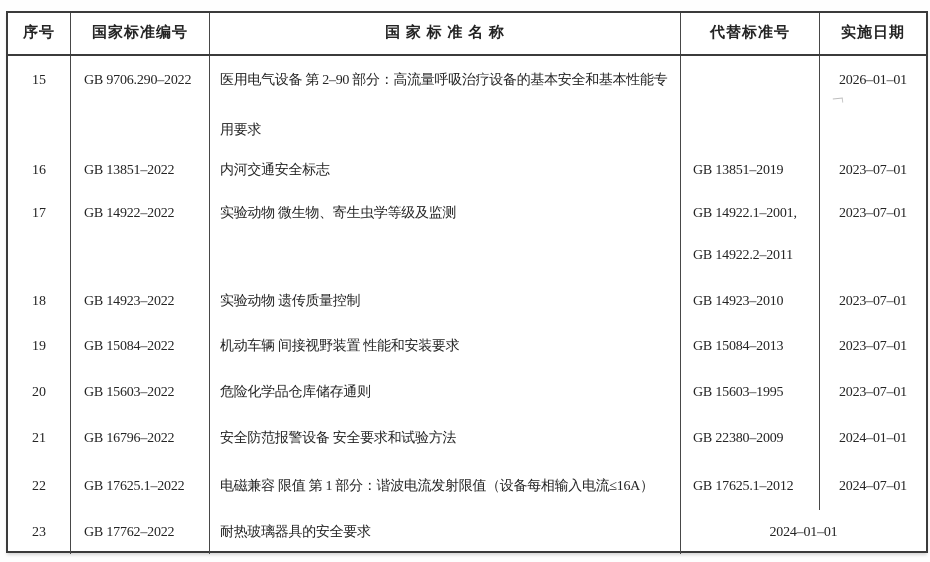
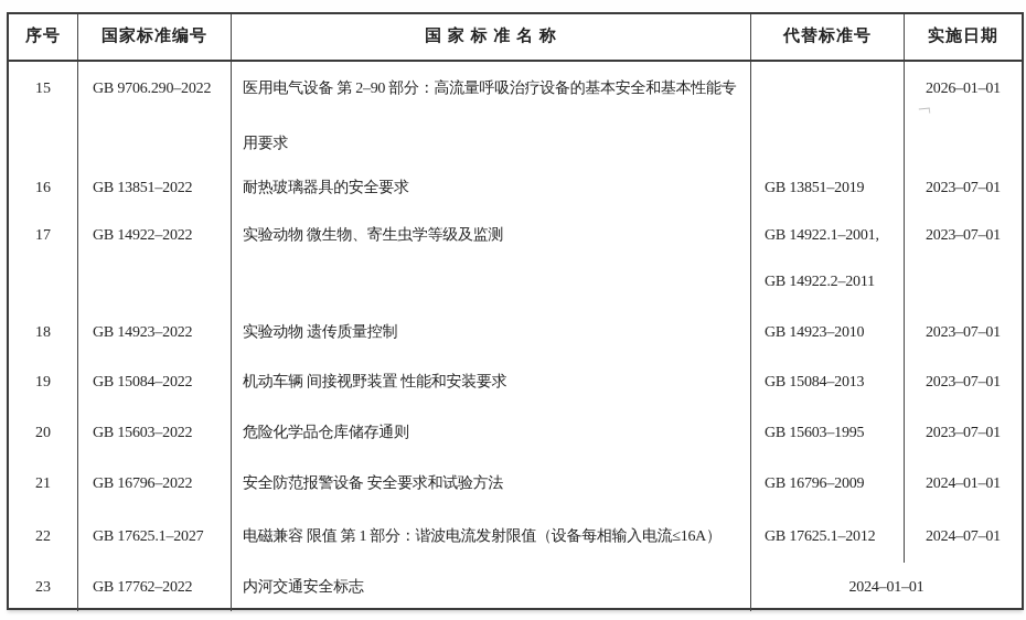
  序号
  国家标准编号
  国 家 标 准 名 称
  代替标准号
  实施日期
  15
  GB 9706.290–2022
  医用电气设备 第 2–90 部分：高流量呼吸治疗设备的基本安全和基本性能专
  用要求
  2026–01–01
  16
  GB 13851–2022
- 内河交通安全标志
+ 耐热玻璃器具的安全要求
  GB 13851–2019
  2023–07–01
  17
  GB 14922–2022
  实验动物 微生物、寄生虫学等级及监测
  GB 14922.1–2001,
  GB 14922.2–2011
  2023–07–01
  18
  GB 14923–2022
  实验动物 遗传质量控制
  GB 14923–2010
  2023–07–01
  19
  GB 15084–2022
  机动车辆 间接视野装置 性能和安装要求
  GB 15084–2013
  2023–07–01
  20
  GB 15603–2022
  危险化学品仓库储存通则
  GB 15603–1995
  2023–07–01
  21
  GB 16796–2022
  安全防范报警设备 安全要求和试验方法
- GB 22380–2009
+ GB 16796–2009
  2024–01–01
  22
- GB 17625.1–2022
+ GB 17625.1–2027
  电磁兼容 限值 第 1 部分：谐波电流发射限值（设备每相输入电流≤16A）
  GB 17625.1–2012
  2024–07–01
  23
  GB 17762–2022
- 耐热玻璃器具的安全要求
+ 内河交通安全标志
  2024–01–01
